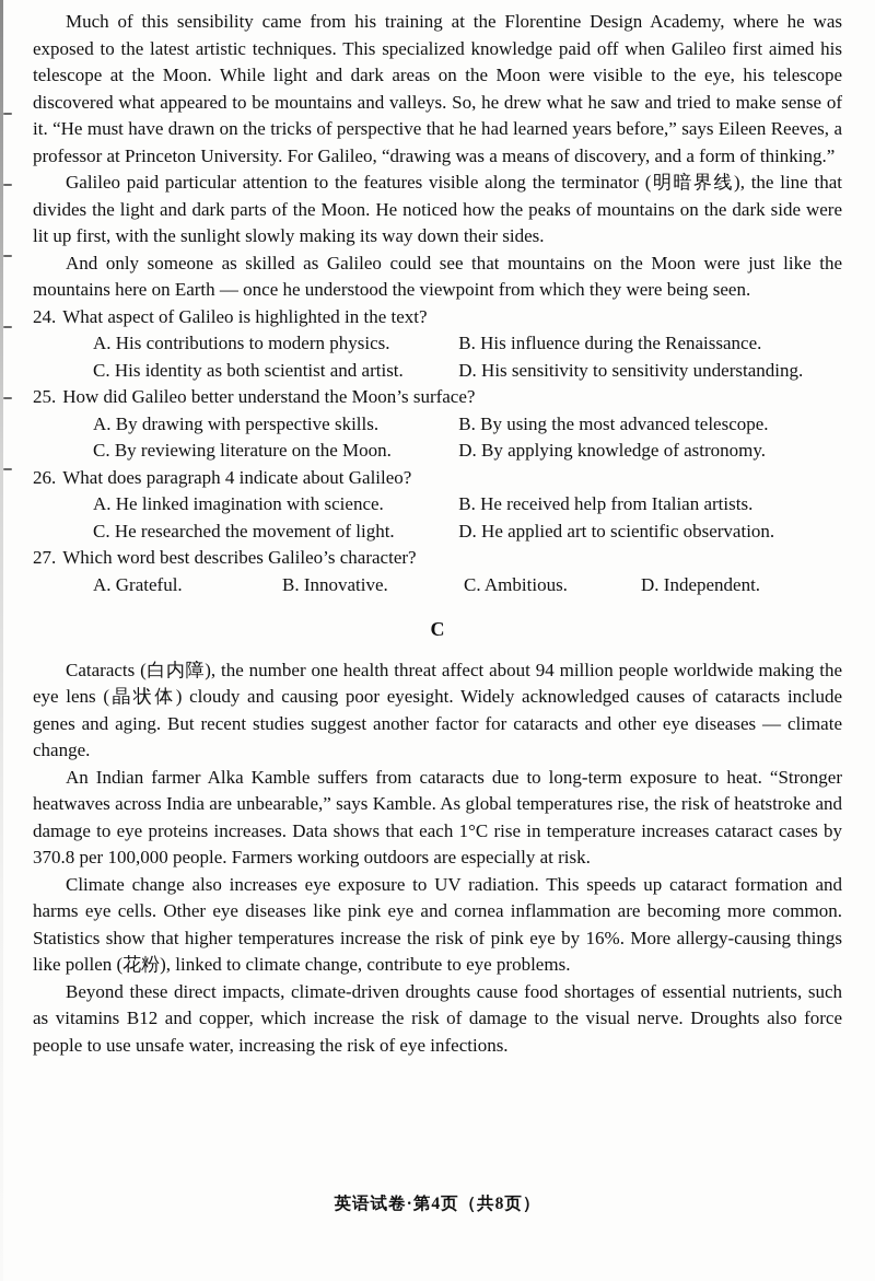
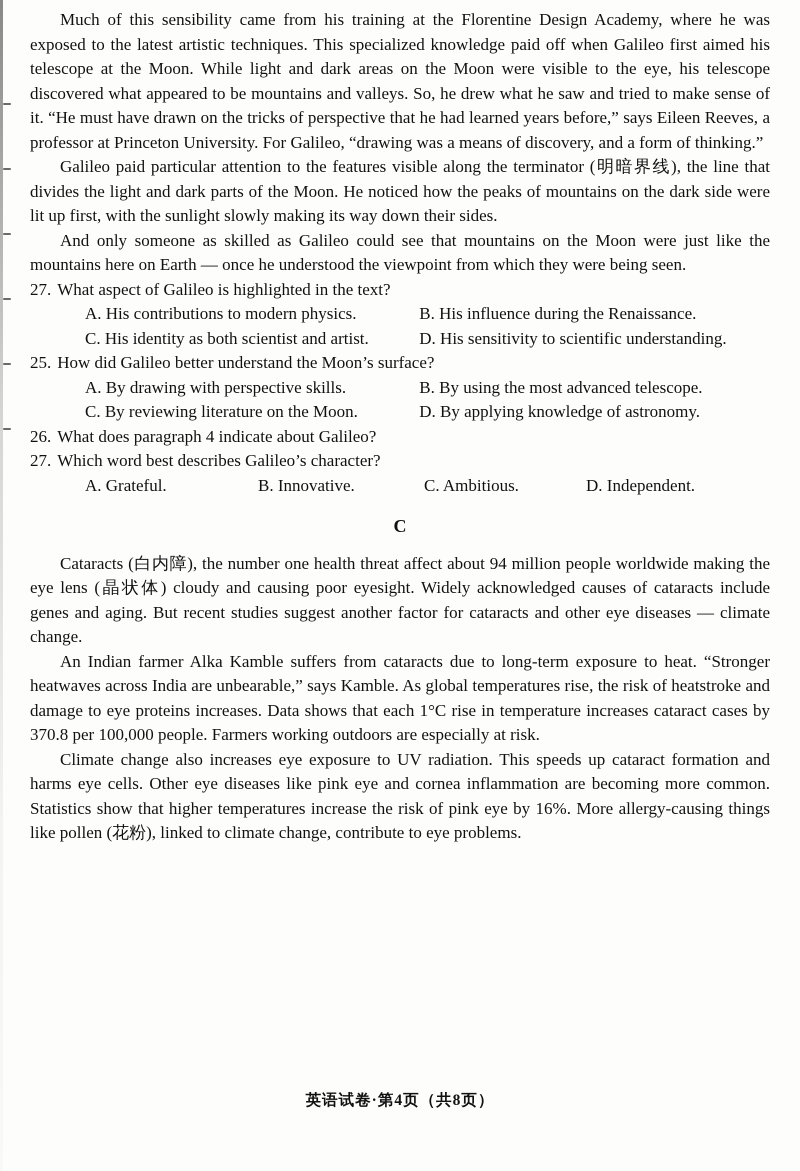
  Much of this sensibility came from his training at the Florentine Design Academy, where he was exposed to the latest artistic techniques. This specialized knowledge paid off when Galileo first aimed his telescope at the Moon. While light and dark areas on the Moon were visible to the eye, his telescope discovered what appeared to be mountains and valleys. So, he drew what he saw and tried to make sense of it. “He must have drawn on the tricks of perspective that he had learned years before,” says Eileen Reeves, a professor at Princeton University. For Galileo, “drawing was a means of discovery, and a form of thinking.”
  Galileo paid particular attention to the features visible along the terminator (明暗界线), the line that divides the light and dark parts of the Moon. He noticed how the peaks of mountains on the dark side were lit up first, with the sunlight slowly making its way down their sides.
  And only someone as skilled as Galileo could see that mountains on the Moon were just like the mountains here on Earth — once he understood the viewpoint from which they were being seen.
- 24. What aspect of Galileo is highlighted in the text?
+ 27. What aspect of Galileo is highlighted in the text?
  A. His contributions to modern physics.
  B. His influence during the Renaissance.
  C. His identity as both scientist and artist.
- D. His sensitivity to sensitivity understanding.
+ D. His sensitivity to scientific understanding.
  25. How did Galileo better understand the Moon’s surface?
  A. By drawing with perspective skills.
  B. By using the most advanced telescope.
  C. By reviewing literature on the Moon.
  D. By applying knowledge of astronomy.
  26. What does paragraph 4 indicate about Galileo?
- A. He linked imagination with science.
- B. He received help from Italian artists.
- C. He researched the movement of light.
- D. He applied art to scientific observation.
  27. Which word best describes Galileo’s character?
  A. Grateful.
  B. Innovative.
  C. Ambitious.
  D. Independent.
  C
  Cataracts (白内障), the number one health threat affect about 94 million people worldwide making the eye lens (晶状体) cloudy and causing poor eyesight. Widely acknowledged causes of cataracts include genes and aging. But recent studies suggest another factor for cataracts and other eye diseases — climate change.
  An Indian farmer Alka Kamble suffers from cataracts due to long-term exposure to heat. “Stronger heatwaves across India are unbearable,” says Kamble. As global temperatures rise, the risk of heatstroke and damage to eye proteins increases. Data shows that each 1°C rise in temperature increases cataract cases by 370.8 per 100,000 people. Farmers working outdoors are especially at risk.
  Climate change also increases eye exposure to UV radiation. This speeds up cataract formation and harms eye cells. Other eye diseases like pink eye and cornea inflammation are becoming more common. Statistics show that higher temperatures increase the risk of pink eye by 16%. More allergy-causing things like pollen (花粉), linked to climate change, contribute to eye problems.
- Beyond these direct impacts, climate-driven droughts cause food shortages of essential nutrients, such as vitamins B12 and copper, which increase the risk of damage to the visual nerve. Droughts also force people to use unsafe water, increasing the risk of eye infections.
  英语试卷·第4页（共8页）
